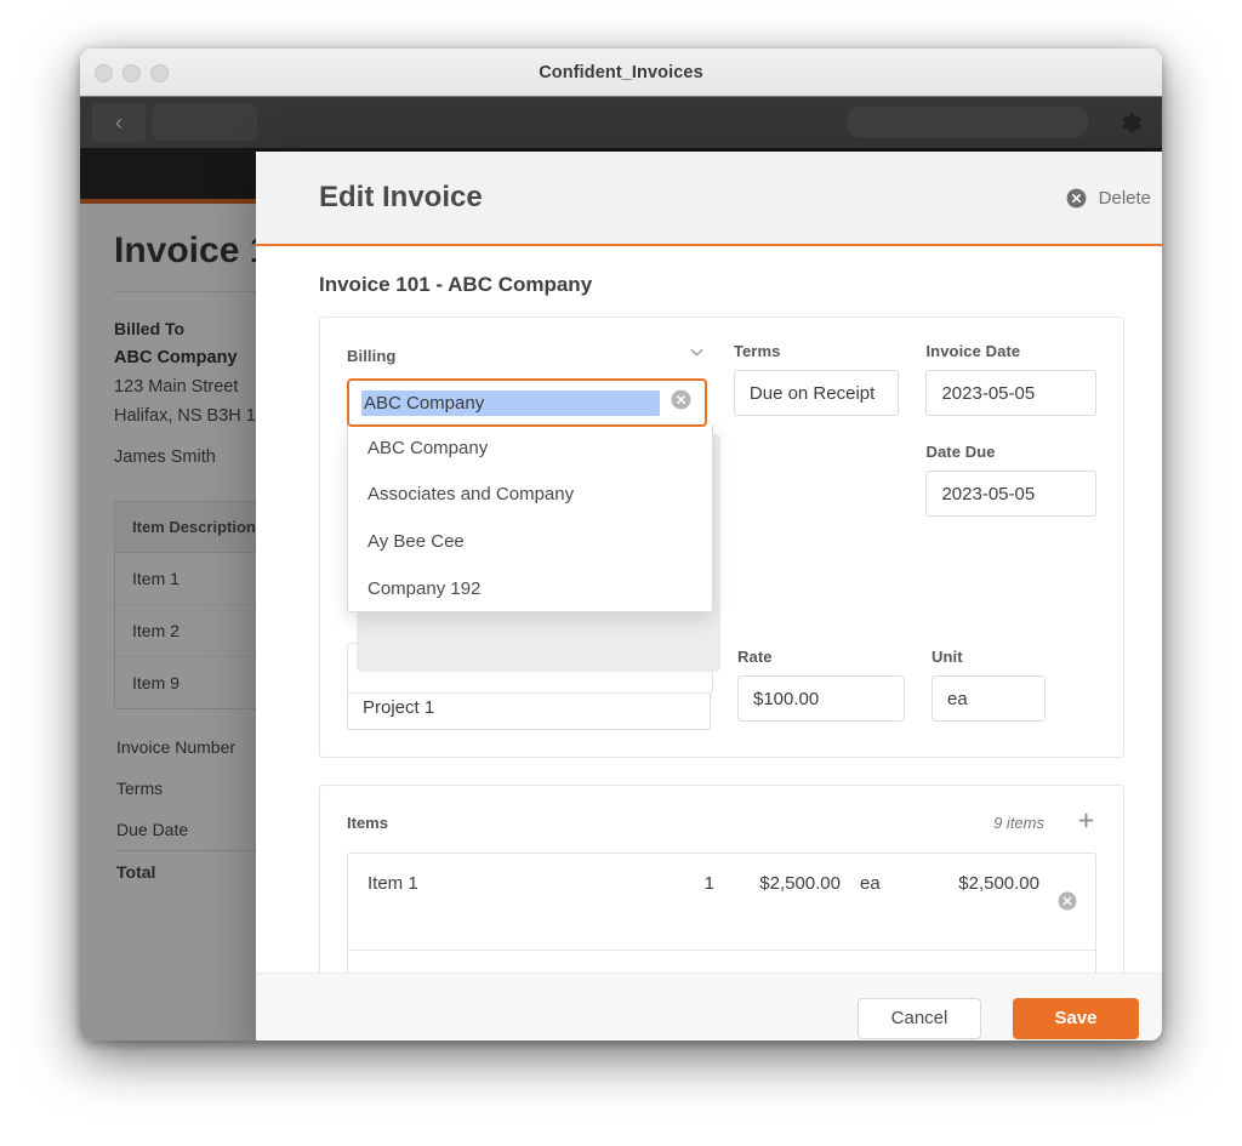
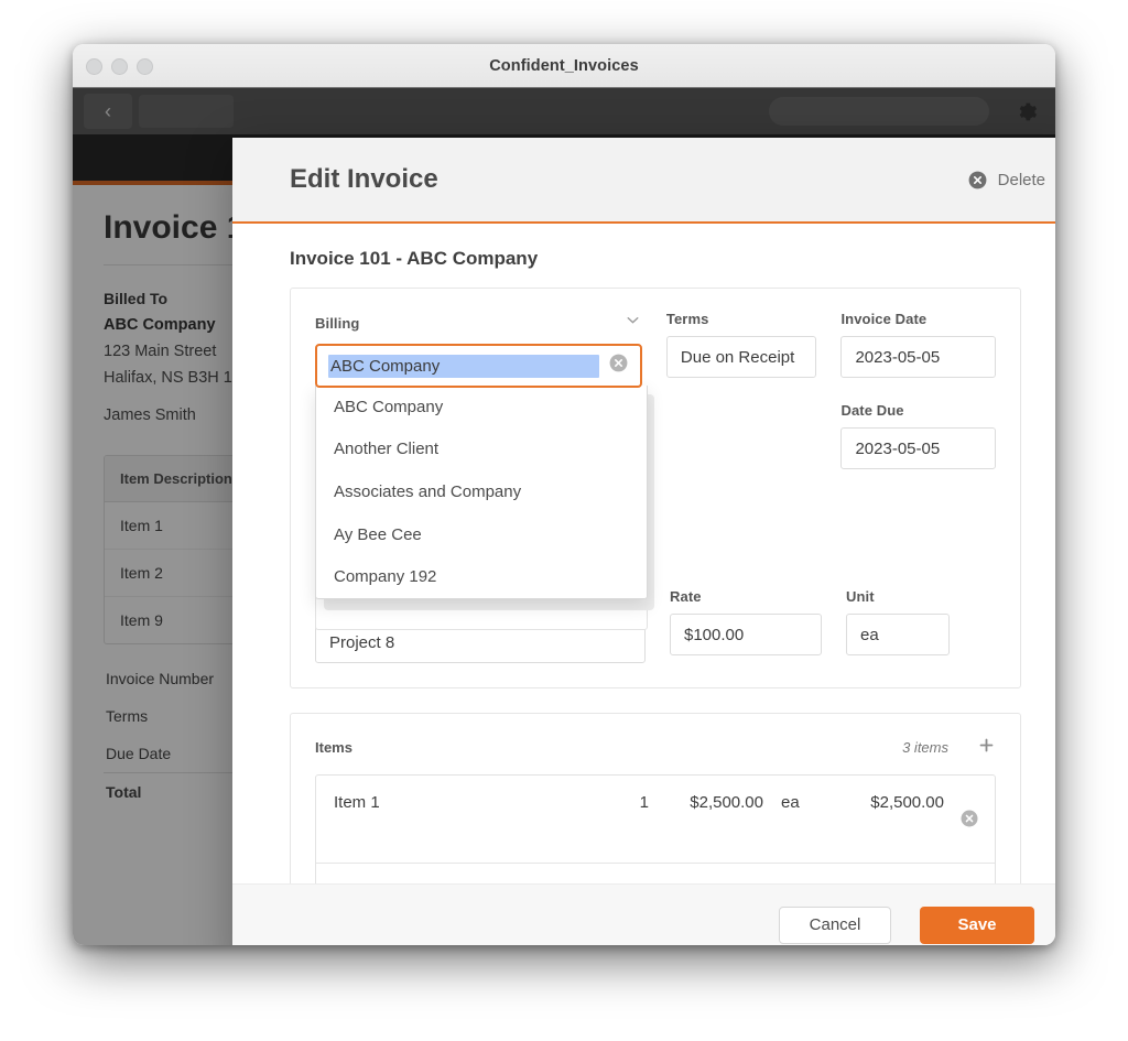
  Confident_Invoices
  ‹
  Invoice
  Billed To
  ABC Company
  123 Main Street
  Halifax, NS B3H 1
  James Smith
  Item Description
  Item 1
  Item 2
  Item 9
  Invoice Number
  Terms
  Due Date
  Total
  Edit Invoice
  Delete
  Invoice 101 - ABC Company
  Billing
  ABC Company
  ABC Company
+ Another Client
  Associates and Company
  Ay Bee Cee
  Company 192
  Terms
  Due on Receipt
  Invoice Date
  2023-05-05
  Date Due
  2023-05-05
- Project 1
+ Project 8
  Rate
  $100.00
  Unit
  ea
  Items
- 9 items
+ 3 items
  Item 1
  1
  $2,500.00
  ea
  $2,500.00
  Cancel
  Save
